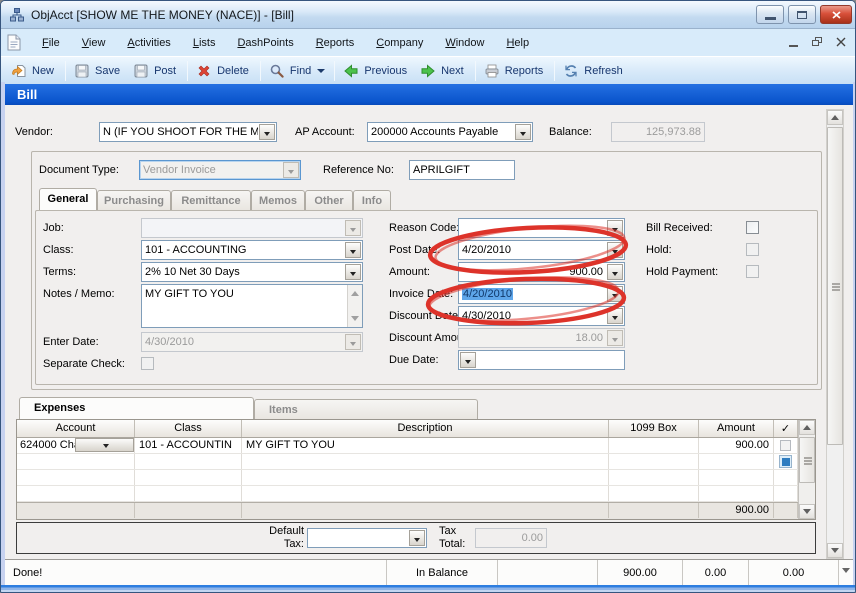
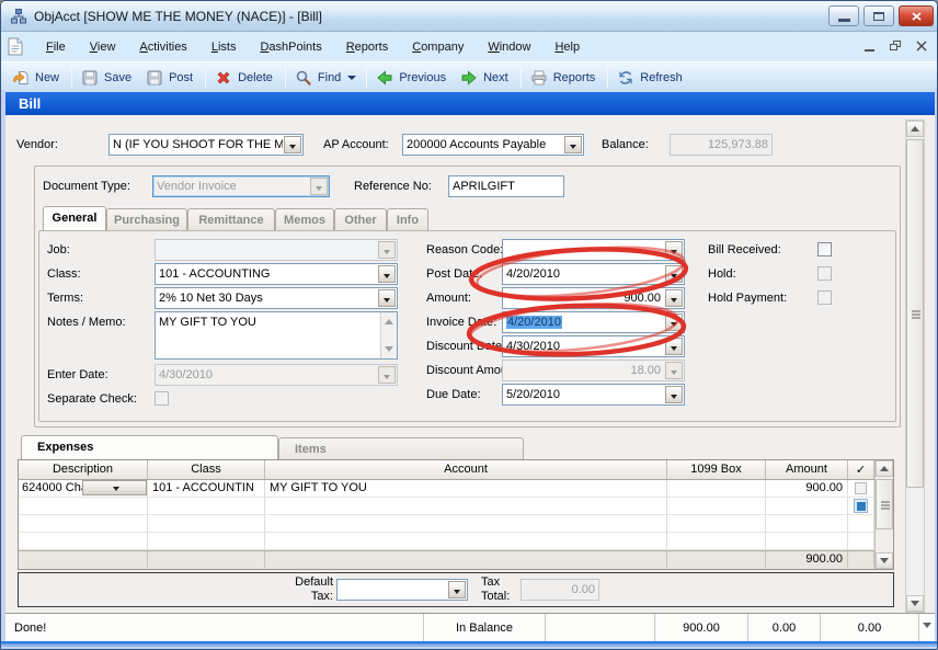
  ObjAcct [SHOW ME THE MONEY (NACE)] - [Bill]
  File
  View
  Activities
  Lists
  DashPoints
  Reports
  Company
  Window
  Help
  New
  Save
  Post
  Delete
  Find
  Previous
  Next
  Reports
  Refresh
  Bill
  Vendor:
  N (IF YOU SHOOT FOR THE M
  AP Account:
  200000 Accounts Payable
  Balance:
  125,973.88
  Document Type:
  Vendor Invoice
  Reference No:
  APRILGIFT
  General
  Purchasing
  Remittance
  Memos
  Other
  Info
  Job:
  Class:
  101 - ACCOUNTING
  Terms:
  2% 10 Net 30 Days
  Notes / Memo:
  MY GIFT TO YOU
  Enter Date:
  4/30/2010
  Separate Check:
  Reason Code
  Post Da:
  4/20/2010
  Amount:
  900.00
  Invoice De:
  4/20/2010
  4/30/2010
  Discount Amo
  18.00
  Due Date:
+ 5/20/2010
  Bill Received:
  Hold:
  Hold Payment:
  Expenses
  Items
- Account
+ Description
  Class
- Description
+ Account
  1099 Box
  Amount
  ✓
  101 - ACCOUNTIN
  MY GIFT TO YOU
  900.00
  900.00
  Default Tax:
  Tax Total:
  0.00
  Done!
  In Balance
  900.00
  0.00
  0.00
